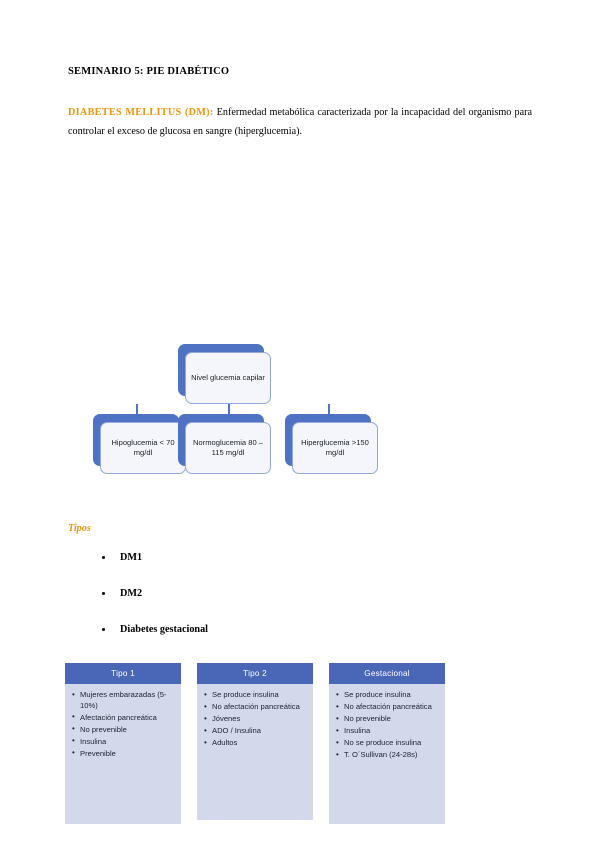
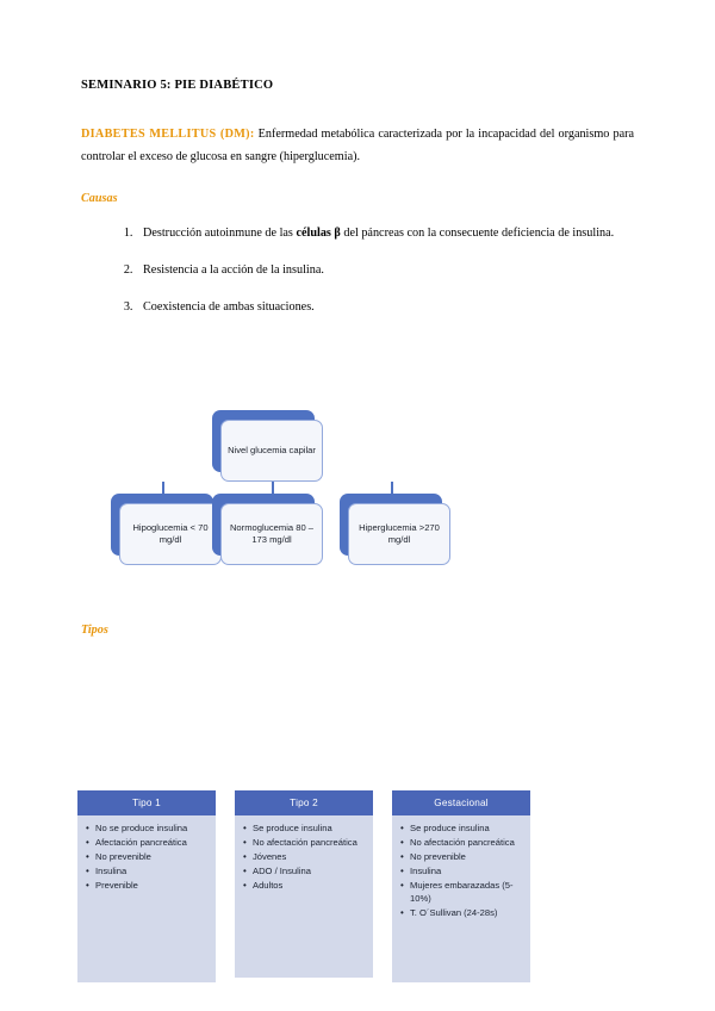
  SEMINARIO 5: PIE DIABÉTICO
  DIABETES MELLITUS (DM): Enfermedad metabólica caracterizada por la incapacidad del organismo para controlar el exceso de glucosa en sangre (hiperglucemia).
+ Causas
+ Destrucción autoinmune de las células β del páncreas con la consecuente deficiencia de insulina.
+ Resistencia a la acción de la insulina.
+ Coexistencia de ambas situaciones.
  Nivel glucemia capilar
  Hipoglucemia < 70 mg/dl
- Normoglucemia 80 – 115 mg/dl
+ Normoglucemia 80 – 173 mg/dl
- Hiperglucemia >150 mg/dl
+ Hiperglucemia >270 mg/dl
  Tipos
- DM1
- DM2
- Diabetes gestacional
  Tipo 1
- Mujeres embarazadas (5-10%)
+ No se produce insulina
  Afectación pancreática
  No prevenible
  Insulina
  Prevenible
  Tipo 2
  Se produce insulina
  No afectación pancreática
  Jóvenes
  ADO / Insulina
  Adultos
  Gestacional
  Se produce insulina
  No afectación pancreática
  No prevenible
  Insulina
- No se produce insulina
+ Mujeres embarazadas (5-10%)
  T. O´Sullivan (24-28s)
